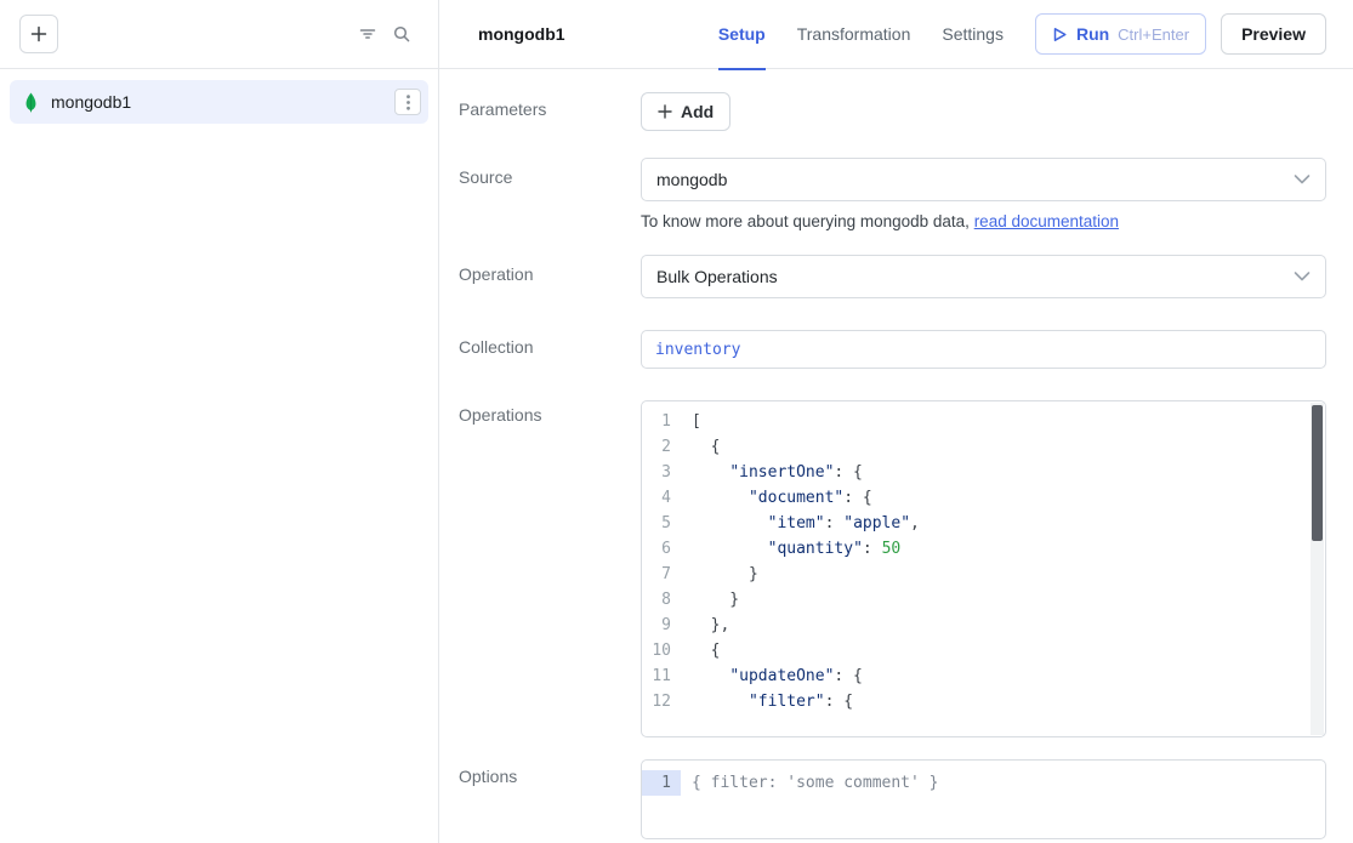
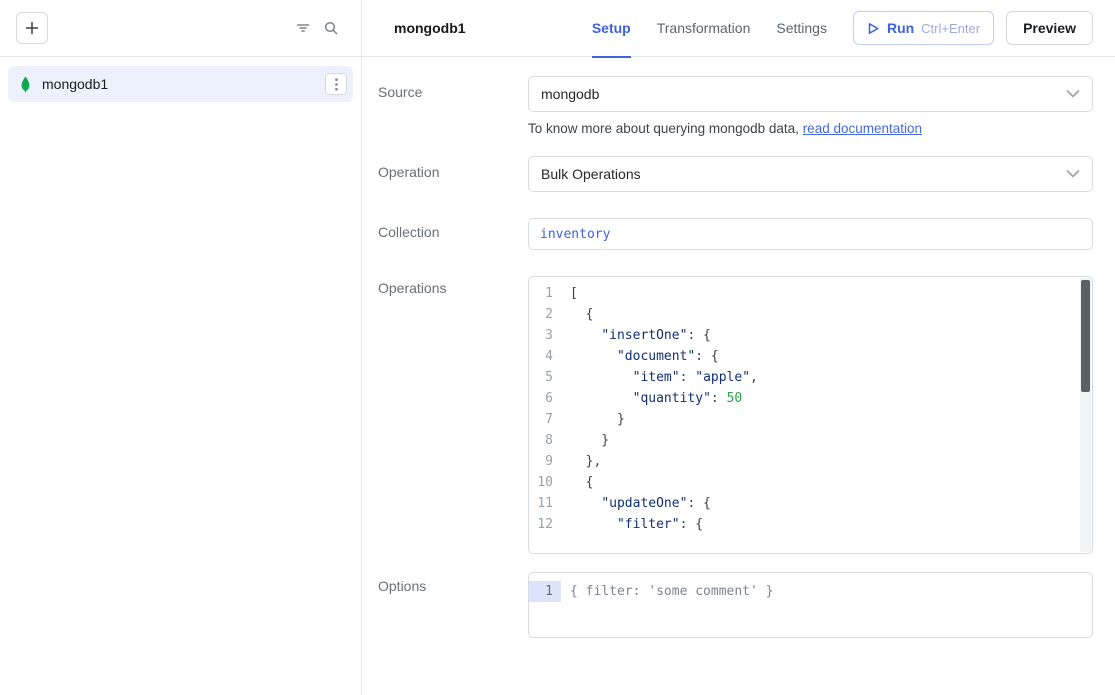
  mongodb1
  mongodb1
  Setup
  Transformation
  Settings
  Run
  Ctrl+Enter
  Preview
- Parameters
- Add
  Source
  mongodb
  To know more about querying mongodb data, read documentation
  Operation
  Bulk Operations
  Collection
  inventory
  Operations
  1
  [
  2
  {
  3
  "insertOne": {
  4
  "document": {
  5
  "item": "apple",
  6
  "quantity": 50
  7
  }
  8
  }
  9
  },
  10
  {
  11
  "updateOne": {
  12
  "filter": {
  Options
  1
  { filter: 'some comment' }
